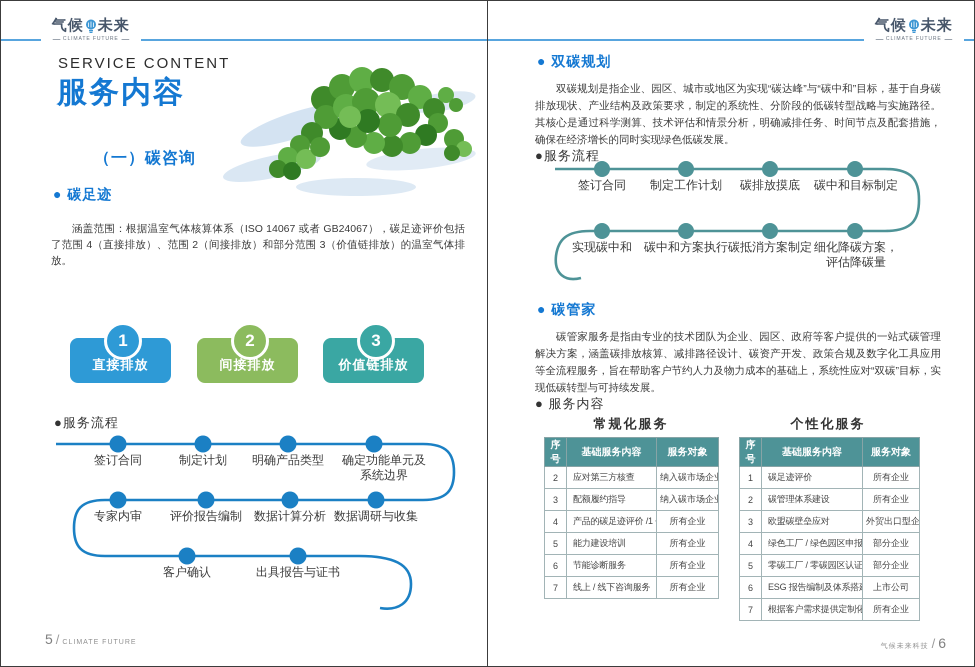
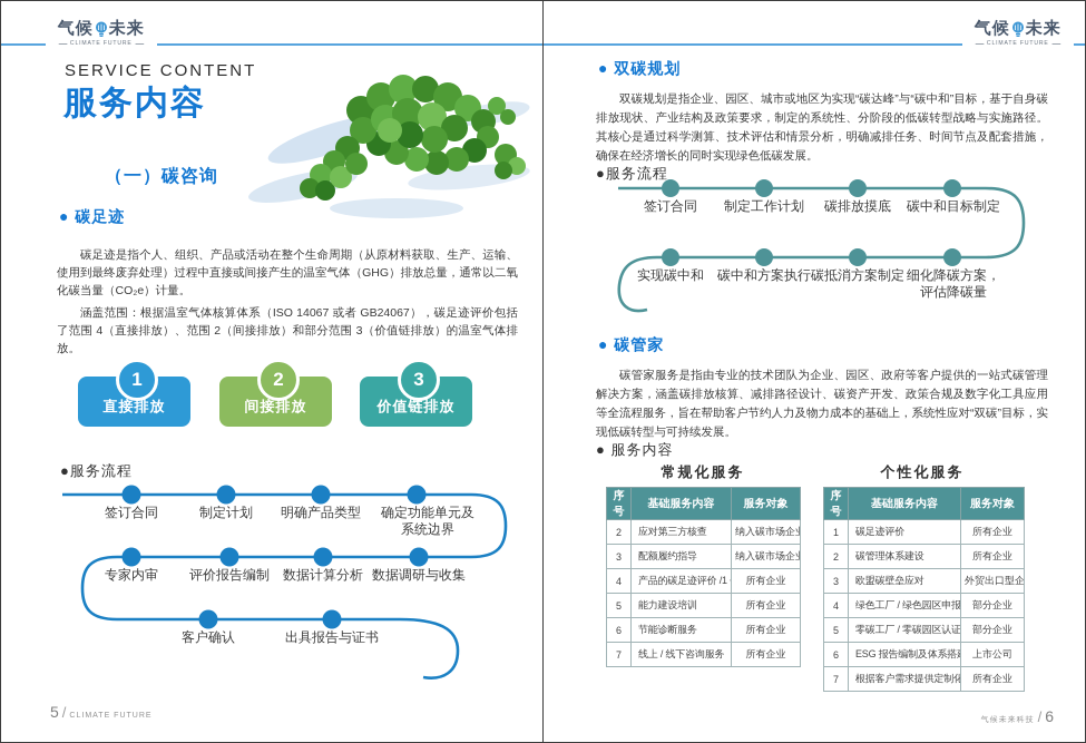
  气候
  未来
  SERVICE CONTENT
  服务内容
  （一）碳咨询
  ● 碳足迹
+ 碳足迹是指个人、组织、产品或活动在整个生命周期（从原材料获取、生产、运输、使用到最终废弃处理）过程中直接或间接产生的温室气体（GHG）排放总量，通常以二氧化碳当量（CO₂e）计量。
  涵盖范围：根据温室气体核算体系（ISO 14067 或者 GB24067），碳足迹评价包括了范围 4（直接排放）、范围 2（间接排放）和部分范围 3（价值链排放）的温室气体排放。
  1
  直接排放
  2
  间接排放
  3
  价值链排放
  ●服务流程
  签订合同
  制定计划
  明确产品类型
  确定功能单元及
  系统边界
  专家内审
  评价报告编制
  数据计算分析
  数据调研与收集
  客户确认
  出具报告与证书
  气候
  未来
  ● 双碳规划
  双碳规划是指企业、园区、城市或地区为实现“碳达峰”与“碳中和”目标，基于自身碳排放现状、产业结构及政策要求，制定的系统性、分阶段的低碳转型战略与实施路径。其核心是通过科学测算、技术评估和情景分析，明确减排任务、时间节点及配套措施，确保在经济增长的同时实现绿色低碳发展。
  ●服务流程
  签订合同
  制定工作计划
  碳排放摸底
  碳中和目标制定
  实现碳中和
  碳中和方案执行
  碳抵消方案制定
  细化降碳方案，
  评估降碳量
  ● 碳管家
  碳管家服务是指由专业的技术团队为企业、园区、政府等客户提供的一站式碳管理解决方案，涵盖碳排放核算、减排路径设计、碳资产开发、政策合规及数字化工具应用等全流程服务，旨在帮助客户节约人力及物力成本的基础上，系统性应对“双碳”目标，实现低碳转型与可持续发展。
  ● 服务内容
  常规化服务
  个性化服务
  序号	基础服务内容	服务对象
  2	应对第三方核查	纳入碳市场企
  3	配额履约指导	纳入碳市场企
  4	产品的碳足迹评价 /1	所有企业
  5	能力建设培训	所有企业
  6	节能诊断服务	所有企业
  7	线上 / 线下咨询服务	所有企业
  序号	基础服务内容	服务对象
  1	碳足迹评价	所有企业
  2	碳管理体系建设	所有企业
  3	欧盟碳壁垒应对	外贸出口型企
  4	绿色工厂 / 绿色园区申报	部分企业
  5	零碳工厂 / 零碳园区认证	部分企业
  6	ESG 报告编制及体系搭	上市公司
  7	根据客户需求提供定制化	所有企业
